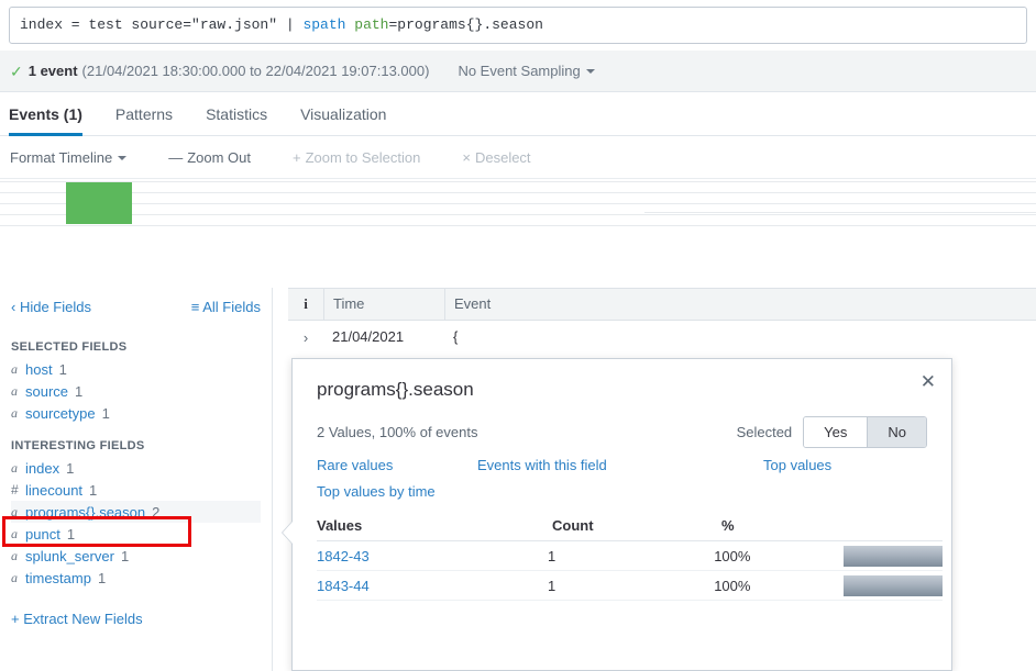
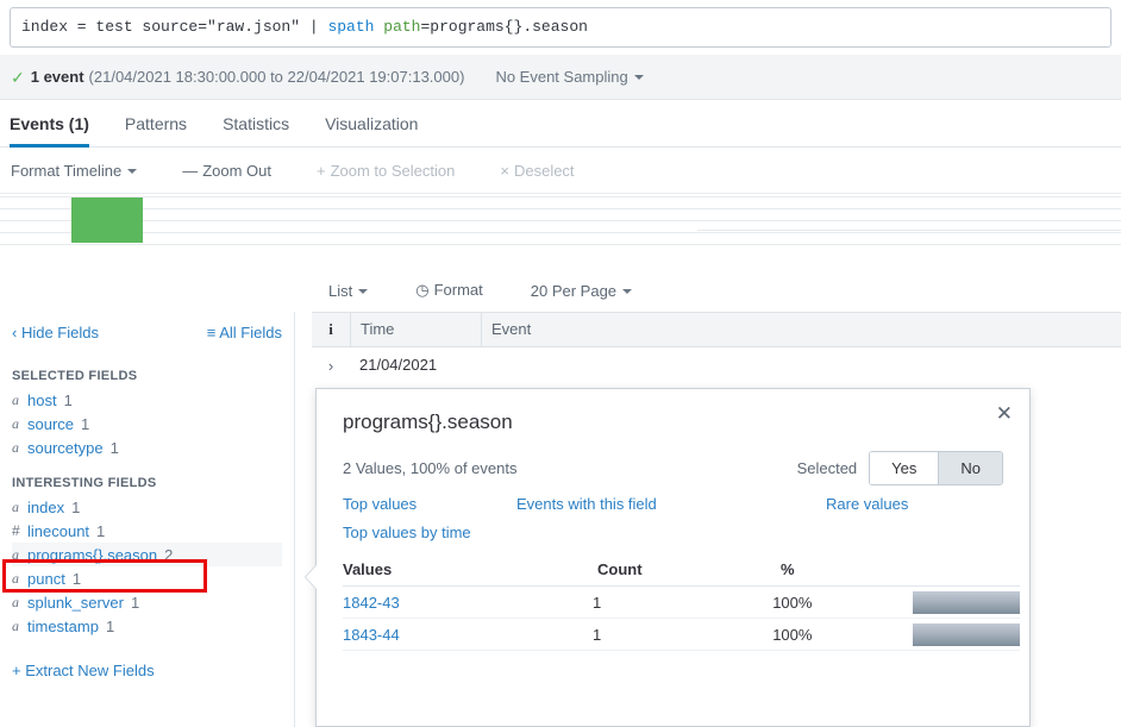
  index = test source="raw.json" | spath path=programs{}.season
  ✓
  1 event
  (21/04/2021 18:30:00.000 to 22/04/2021 19:07:13.000)
  No Event Sampling
  Events (1)
  Patterns
  Statistics
  Visualization
  Format Timeline
  — Zoom Out
  + Zoom to Selection
  × Deselect
+ List
+ ◷ Format
+ 20 Per Page
  i
  Time
  Event
  ›
  21/04/2021
- {
  ‹ Hide Fields
  ≡ All Fields
  SELECTED FIELDS
  a
  host
  1
  a
  source
  1
  a
  sourcetype
  1
  INTERESTING FIELDS
  a
  index
  1
  #
  linecount
  1
  a
  programs{}.season
  2
  a
  punct
  1
  a
  splunk_server
  1
  a
  timestamp
  1
  + Extract New Fields
  ✕
  programs{}.season
  2 Values, 100% of events
  Selected
  Yes
  No
- Rare values
+ Top values
  Events with this field
- Top values
+ Rare values
  Top values by time
  Values
  Count
  %
  1842-43
  1
  100%
  1843-44
  1
  100%
